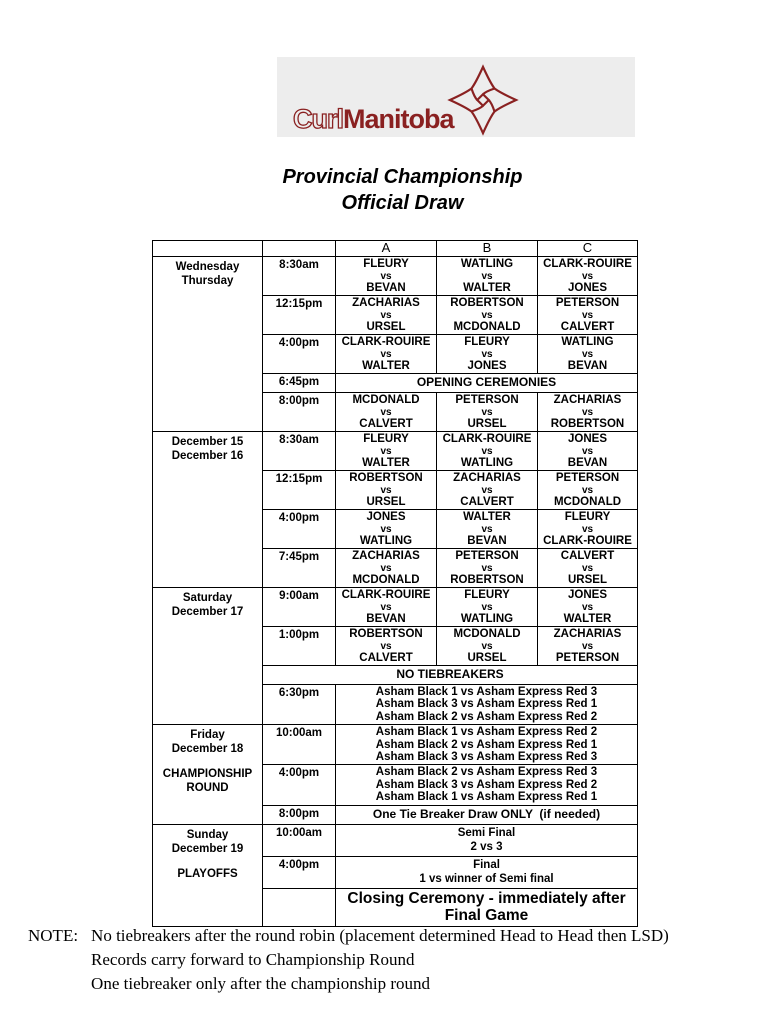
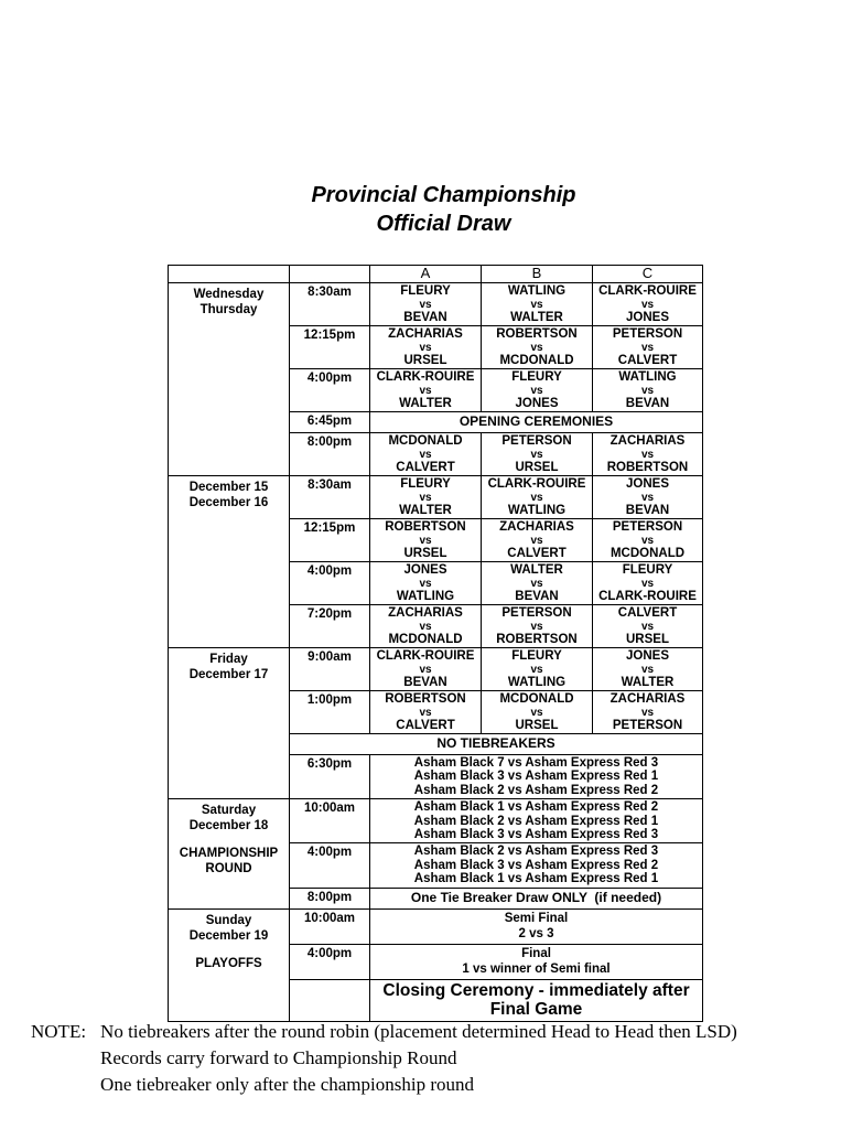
- CurlManitoba
  Provincial Championship
  Official Draw
  		A	B	C
  WednesdayThursday	8:30am	FLEURYvsBEVAN	WATLINGvsWALTER	CLARK-ROUIREvsJONES
  12:15pm	ZACHARIASvsURSEL	ROBERTSONvsMCDONALD	PETERSONvsCALVERT
  4:00pm	CLARK-ROUIREvsWALTER	FLEURYvsJONES	WATLINGvsBEVAN
  6:45pm	OPENING CEREMONIES
  8:00pm	MCDONALDvsCALVERT	PETERSONvsURSEL	ZACHARIASvsROBERTSON
  December 15December 16	8:30am	FLEURYvsWALTER	CLARK-ROUIREvsWATLING	JONESvsBEVAN
  12:15pm	ROBERTSONvsURSEL	ZACHARIASvsCALVERT	PETERSONvsMCDONALD
  4:00pm	JONESvsWATLING	WALTERvsBEVAN	FLEURYvsCLARK-ROUIRE
- 7:45pm	ZACHARIASvsMCDONALD	PETERSONvsROBERTSON	CALVERTvsURSEL
+ 7:20pm	ZACHARIASvsMCDONALD	PETERSONvsROBERTSON	CALVERTvsURSEL
- SaturdayDecember 17	9:00am	CLARK-ROUIREvsBEVAN	FLEURYvsWATLING	JONESvsWALTER
+ FridayDecember 17	9:00am	CLARK-ROUIREvsBEVAN	FLEURYvsWATLING	JONESvsWALTER
  1:00pm	ROBERTSONvsCALVERT	MCDONALDvsURSEL	ZACHARIASvsPETERSON
  NO TIEBREAKERS
- 6:30pm	Asham Black 1 vs Asham Express Red 3Asham Black 3 vs Asham Express Red 1Asham Black 2 vs Asham Express Red 2
+ 6:30pm	Asham Black 7 vs Asham Express Red 3Asham Black 3 vs Asham Express Red 1Asham Black 2 vs Asham Express Red 2
- FridayDecember 18CHAMPIONSHIPROUND	10:00am	Asham Black 1 vs Asham Express Red 2Asham Black 2 vs Asham Express Red 1Asham Black 3 vs Asham Express Red 3
+ SaturdayDecember 18CHAMPIONSHIPROUND	10:00am	Asham Black 1 vs Asham Express Red 2Asham Black 2 vs Asham Express Red 1Asham Black 3 vs Asham Express Red 3
  4:00pm	Asham Black 2 vs Asham Express Red 3Asham Black 3 vs Asham Express Red 2Asham Black 1 vs Asham Express Red 1
  8:00pm	One Tie Breaker Draw ONLY (if needed)
  SundayDecember 19PLAYOFFS	10:00am	Semi Final2 vs 3
  4:00pm	Final1 vs winner of Semi final
  	Closing Ceremony - immediately afterFinal Game
  NOTE:
  No tiebreakers after the round robin (placement determined Head to Head then LSD)
  Records carry forward to Championship Round
  One tiebreaker only after the championship round
